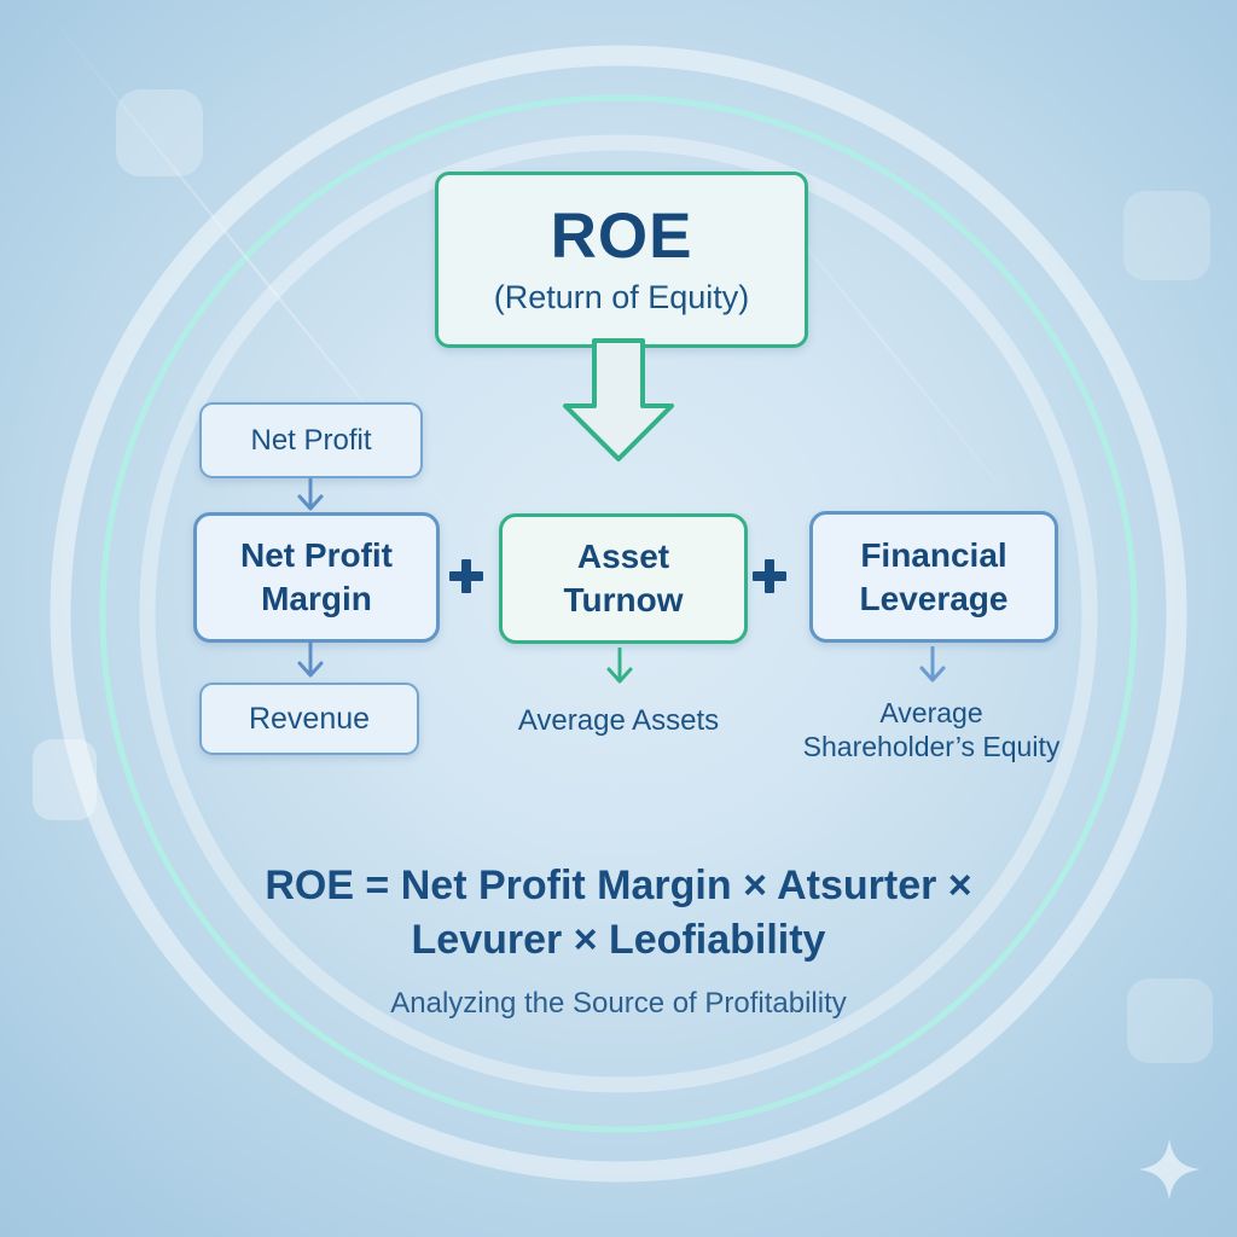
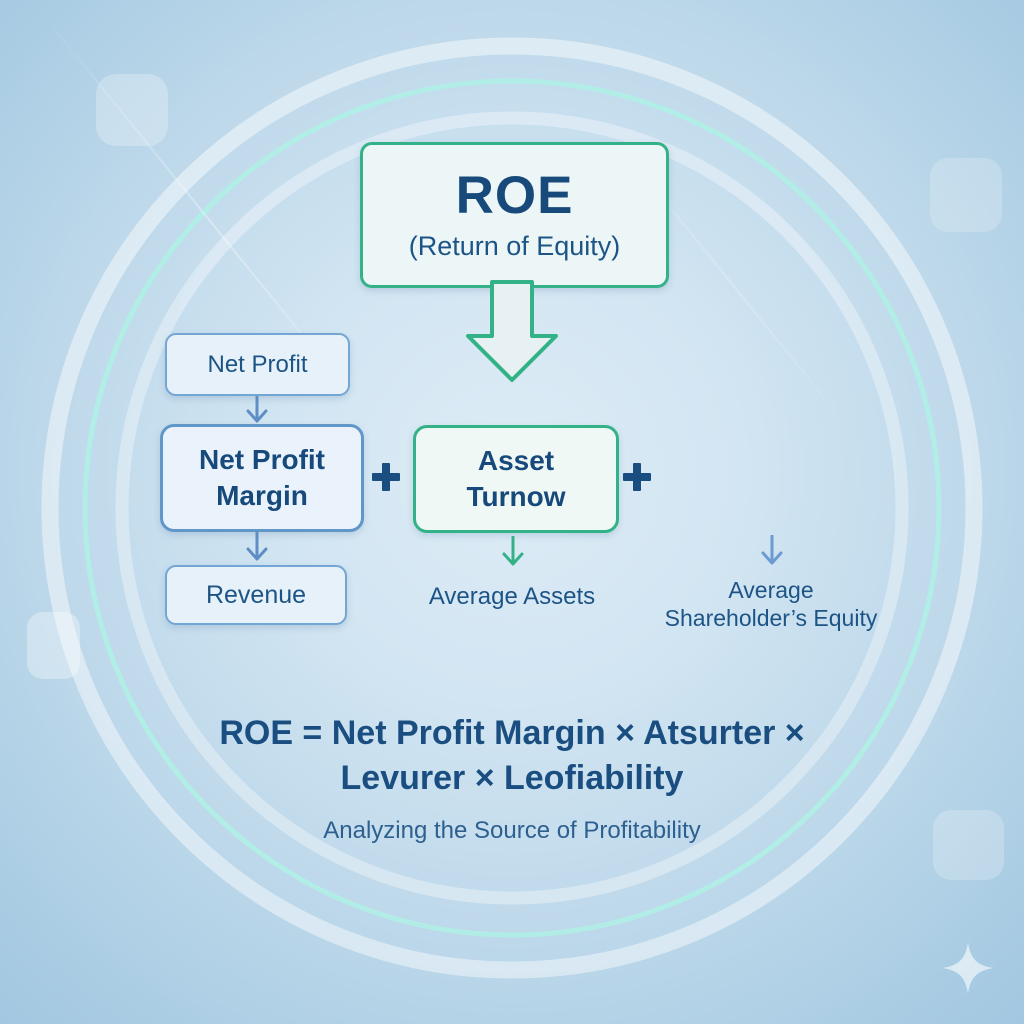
  ROE
  (Return of Equity)
  Net Profit
  Net Profit
  Margin
  Revenue
  Asset
  Turnow
  Average Assets
- Financial
- Leverage
  Average
  Shareholder’s Equity
  ROE = Net Profit Margin × Atsurter ×
  Levurer × Leofiability
  Analyzing the Source of Profitability
